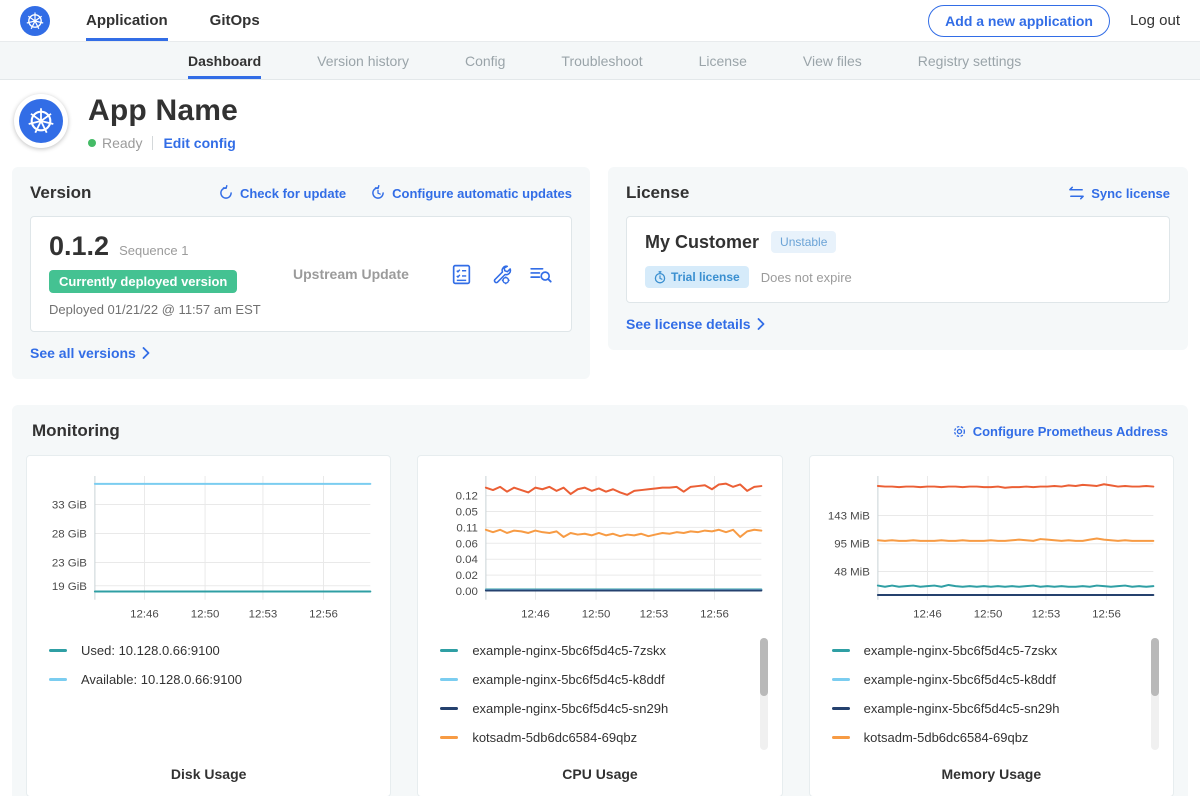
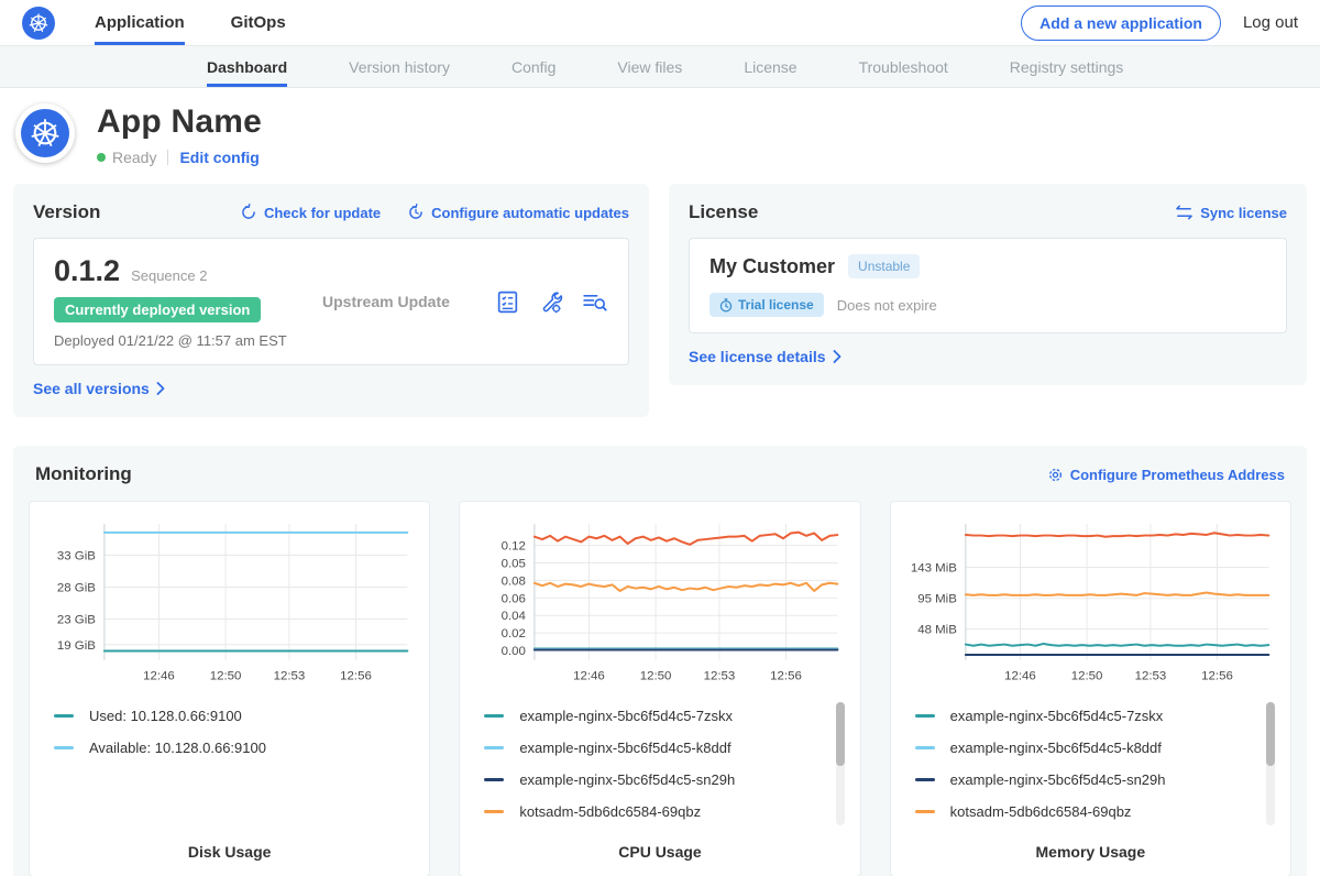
  Application
  GitOps
  Add a new application
  Log out
  Dashboard
  Version history
  Config
- Troubleshoot
+ View files
  License
- View files
+ Troubleshoot
  Registry settings
  App Name
  Ready
  Edit config
  Version
  Check for update
  Configure automatic updates
  0.1.2
- Sequence 1
+ Sequence 2
  Currently deployed version
  Deployed 01/21/22 @ 11:57 am EST
  Upstream Update
  See all versions
  License
  Sync license
  My Customer
  Unstable
  Trial license
  Does not expire
  See license details
  Monitoring
  Configure Prometheus Address
  33 GiB
  28 GiB
  23 GiB
  19 GiB
  12:46
  12:50
  12:53
  12:56
  Used: 10.128.0.66:9100
  Available: 10.128.0.66:9100
  Disk Usage
  0.12
  0.05
- 0.11
+ 0.08
  0.06
  0.04
  0.02
  0.00
  12:46
  12:50
  12:53
  12:56
  example-nginx-5bc6f5d4c5-7zskx
  example-nginx-5bc6f5d4c5-k8ddf
  example-nginx-5bc6f5d4c5-sn29h
  kotsadm-5db6dc6584-69qbz
  CPU Usage
  143 MiB
  95 MiB
  48 MiB
  12:46
  12:50
  12:53
  12:56
  example-nginx-5bc6f5d4c5-7zskx
  example-nginx-5bc6f5d4c5-k8ddf
  example-nginx-5bc6f5d4c5-sn29h
  kotsadm-5db6dc6584-69qbz
  Memory Usage
